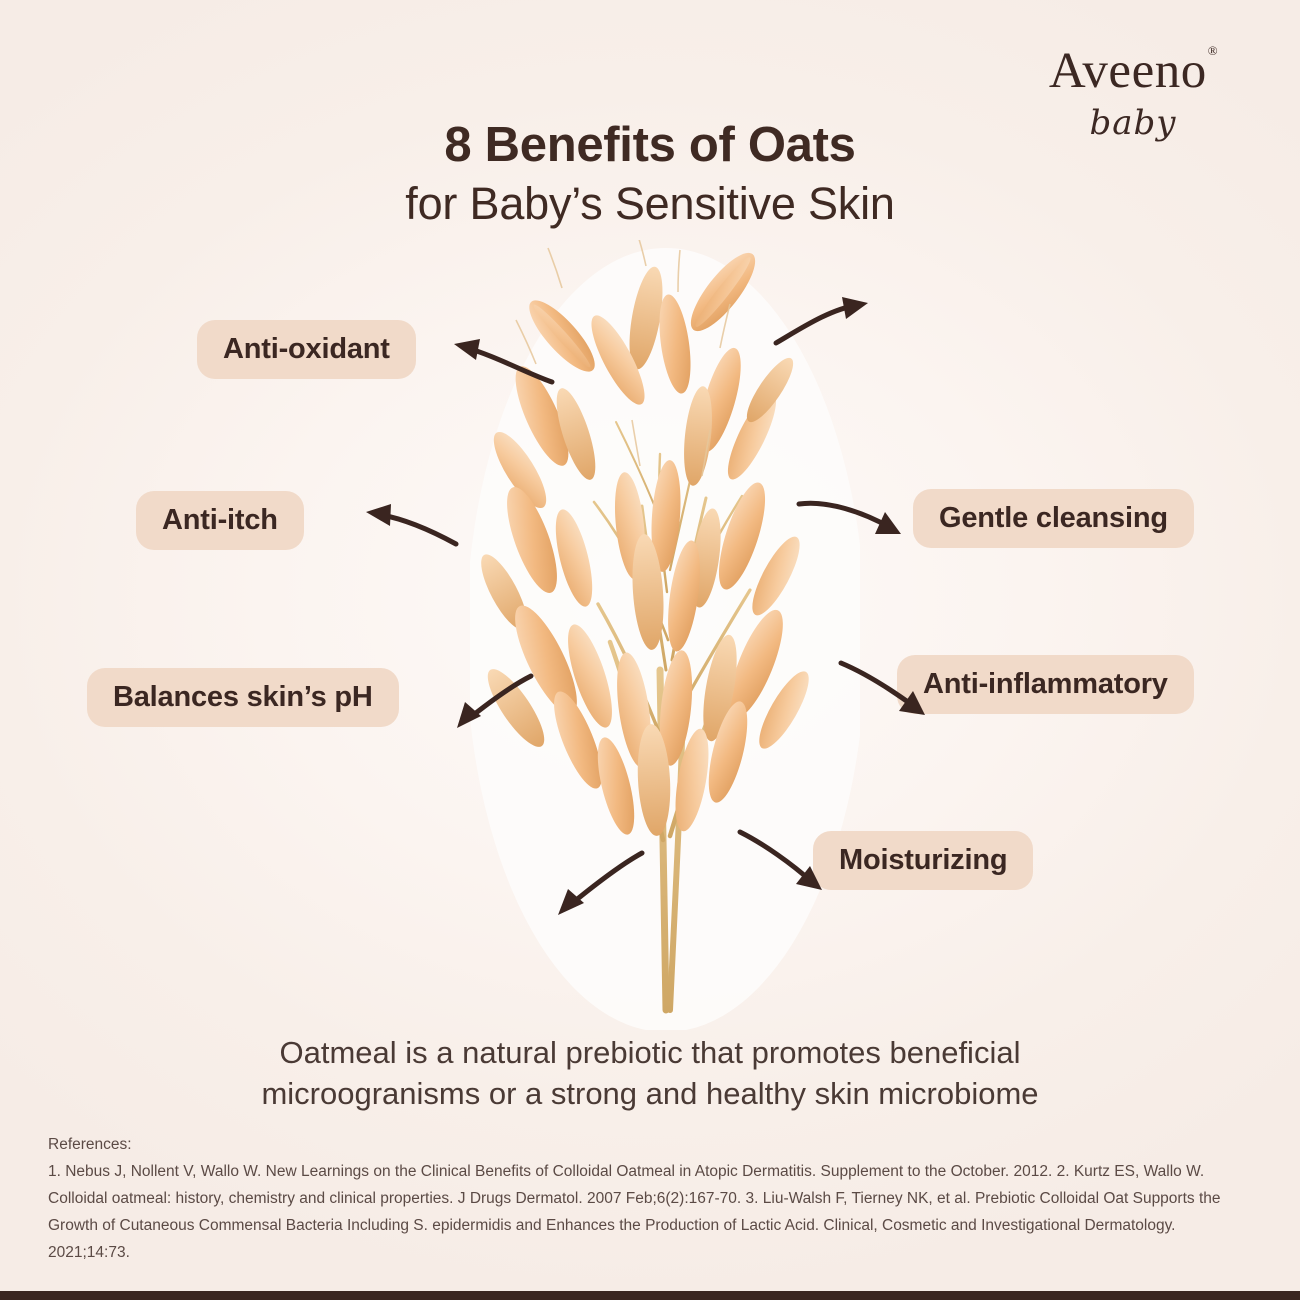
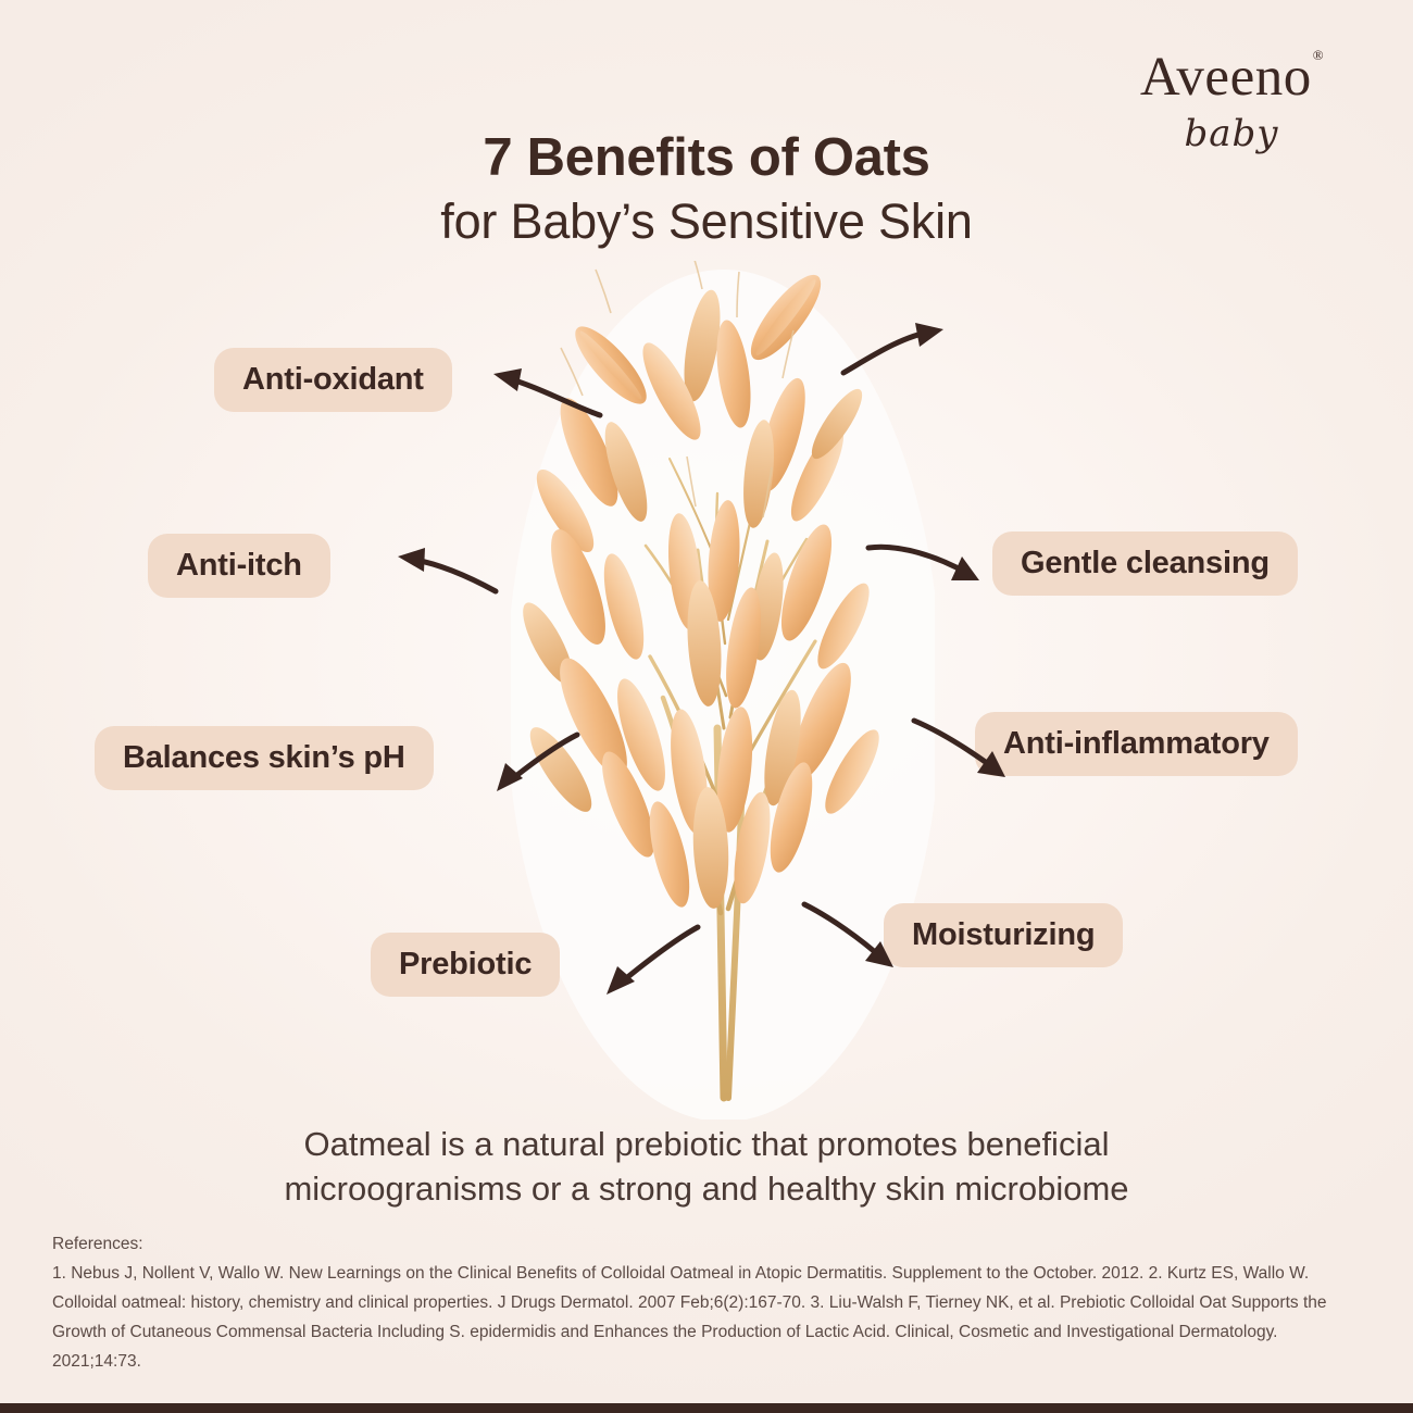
  Aveeno®
  baby
- 8 Benefits of Oats
+ 7 Benefits of Oats
  for Baby’s Sensitive Skin
  Anti-oxidant
  Anti-itch
  Balances skin’s pH
+ Prebiotic
  Gentle cleansing
  Anti-inflammatory
  Moisturizing
  Oatmeal is a natural prebiotic that promotes beneficial
  microogranisms or a strong and healthy skin microbiome
  References:
  1. Nebus J, Nollent V, Wallo W. New Learnings on the Clinical Benefits of Colloidal Oatmeal in Atopic Dermatitis. Supplement to the October. 2012. 2. Kurtz ES, Wallo W. Colloidal oatmeal: history, chemistry and clinical properties. J Drugs Dermatol. 2007 Feb;6(2):167-70. 3. Liu-Walsh F, Tierney NK, et al. Prebiotic Colloidal Oat Supports the Growth of Cutaneous Commensal Bacteria Including S. epidermidis and Enhances the Production of Lactic Acid. Clinical, Cosmetic and Investigational Dermatology. 2021;14:73.
